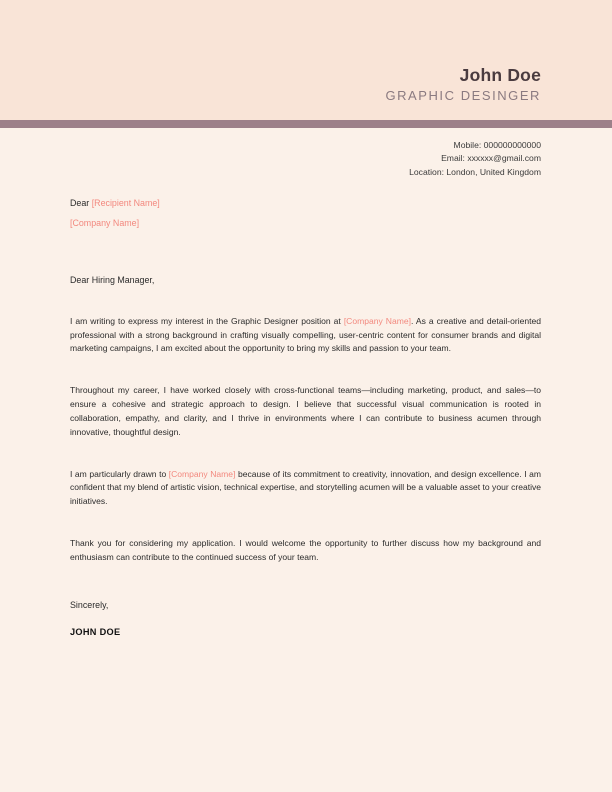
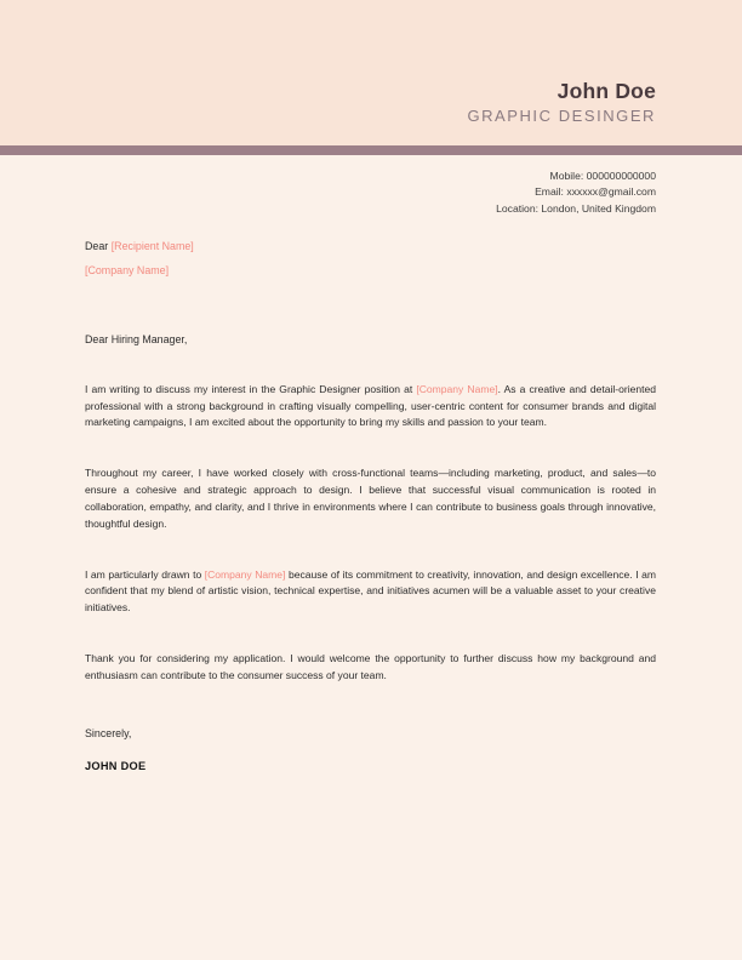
  John Doe
  GRAPHIC DESINGER
  Mobile: 000000000000
  Email: xxxxxx@gmail.com
  Location: London, United Kingdom
  Dear [Recipient Name]
  [Company Name]
  Dear Hiring Manager,
- I am writing to express my interest in the Graphic Designer position at [Company Name]. As a creative and detail-oriented professional with a strong background in crafting visually compelling, user-centric content for consumer brands and digital marketing campaigns, I am excited about the opportunity to bring my skills and passion to your team.
+ I am writing to discuss my interest in the Graphic Designer position at [Company Name]. As a creative and detail-oriented professional with a strong background in crafting visually compelling, user-centric content for consumer brands and digital marketing campaigns, I am excited about the opportunity to bring my skills and passion to your team.
- Throughout my career, I have worked closely with cross-functional teams—including marketing, product, and sales—to ensure a cohesive and strategic approach to design. I believe that successful visual communication is rooted in collaboration, empathy, and clarity, and I thrive in environments where I can contribute to business acumen through innovative, thoughtful design.
+ Throughout my career, I have worked closely with cross-functional teams—including marketing, product, and sales—to ensure a cohesive and strategic approach to design. I believe that successful visual communication is rooted in collaboration, empathy, and clarity, and I thrive in environments where I can contribute to business goals through innovative, thoughtful design.
- I am particularly drawn to [Company Name] because of its commitment to creativity, innovation, and design excellence. I am confident that my blend of artistic vision, technical expertise, and storytelling acumen will be a valuable asset to your creative initiatives.
+ I am particularly drawn to [Company Name] because of its commitment to creativity, innovation, and design excellence. I am confident that my blend of artistic vision, technical expertise, and initiatives acumen will be a valuable asset to your creative initiatives.
- Thank you for considering my application. I would welcome the opportunity to further discuss how my background and enthusiasm can contribute to the continued success of your team.
+ Thank you for considering my application. I would welcome the opportunity to further discuss how my background and enthusiasm can contribute to the consumer success of your team.
  Sincerely,
  JOHN DOE
